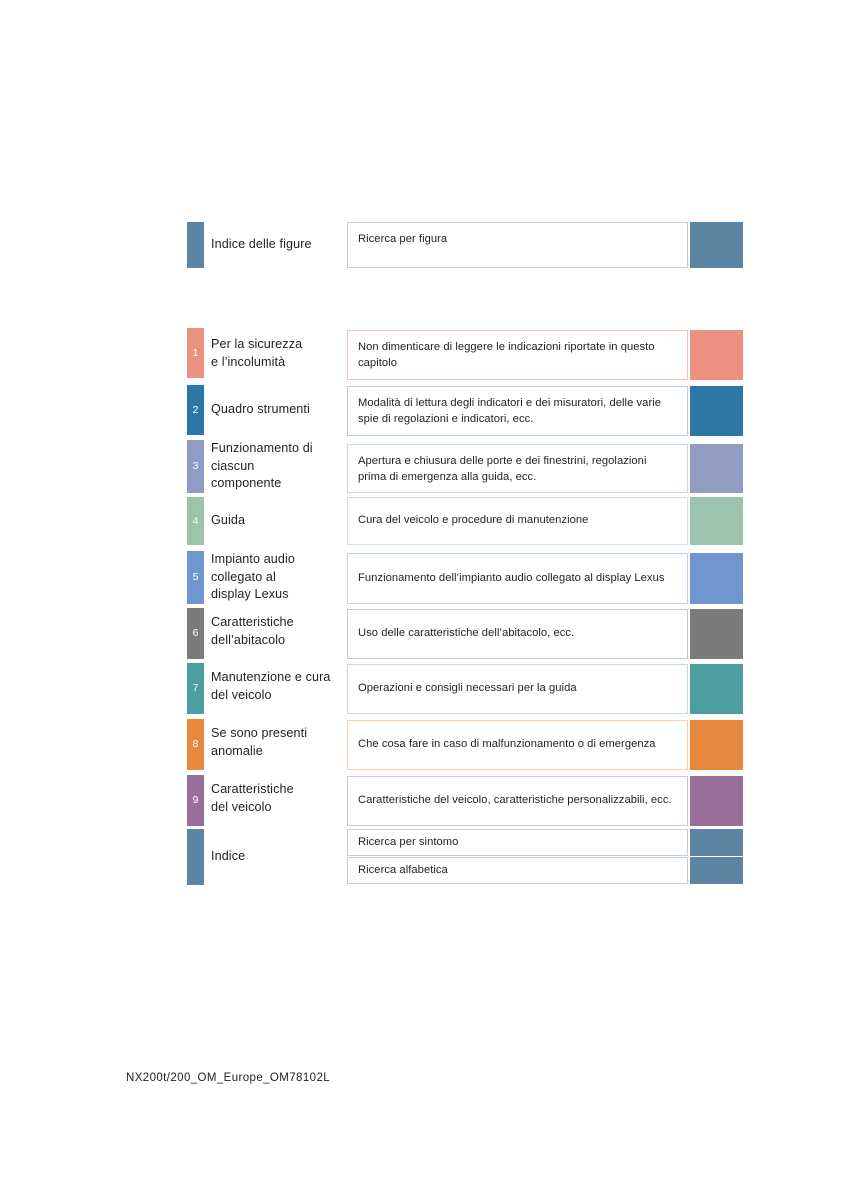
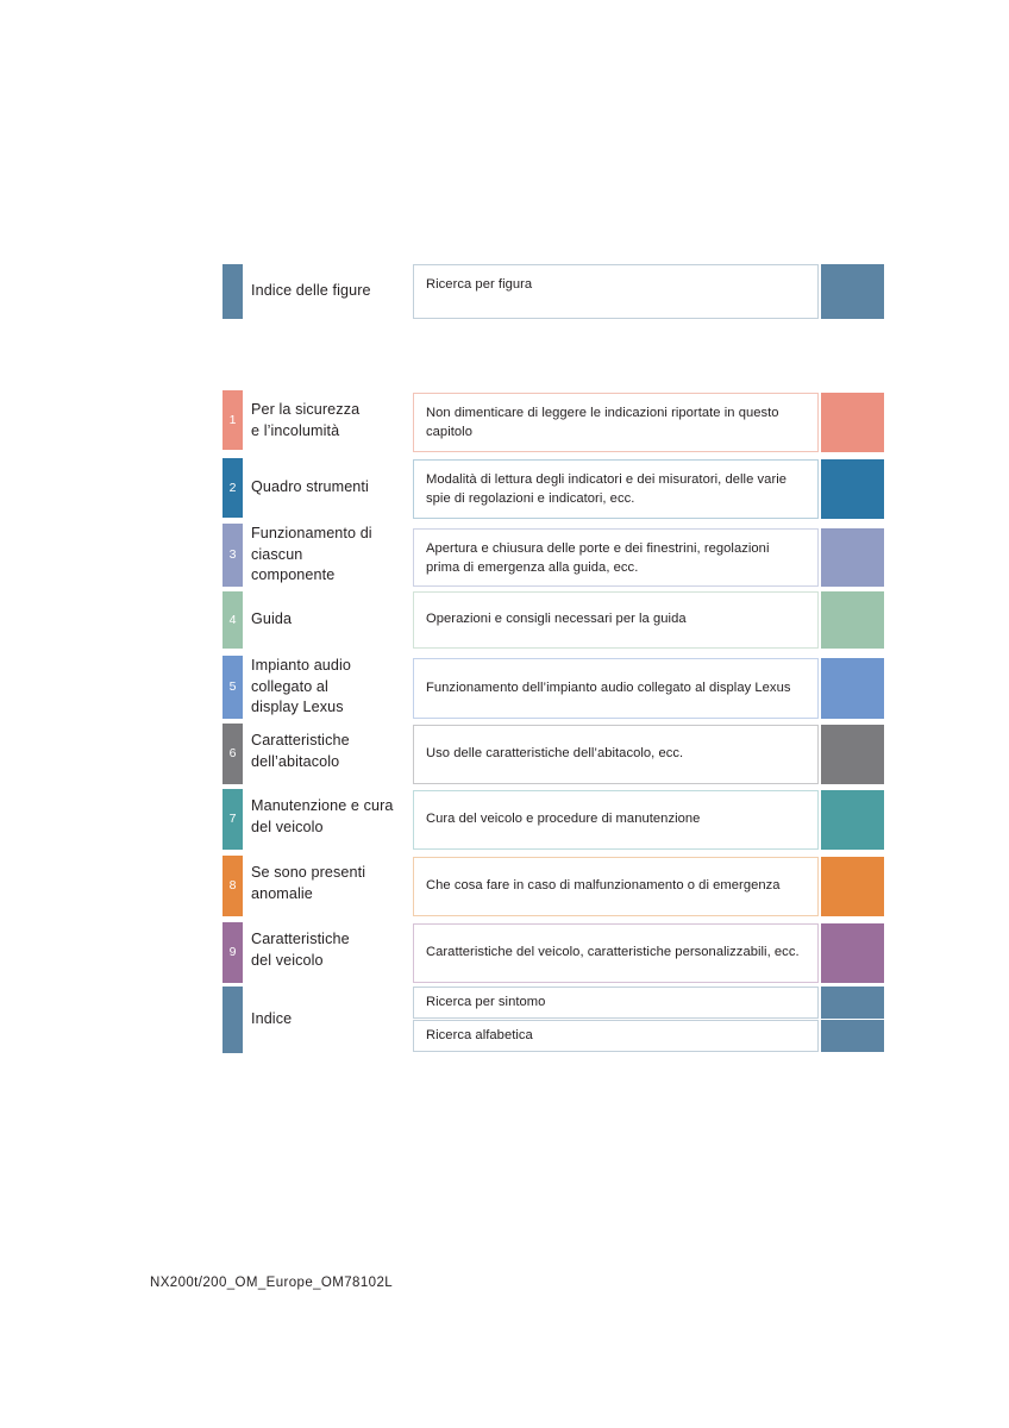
  Indice delle figure
  Ricerca per figura
  1
  Per la sicurezza
  e l’incolumità
  Non dimenticare di leggere le indicazioni riportate in questo capitolo
  2
  Quadro strumenti
  Modalità di lettura degli indicatori e dei misuratori, delle varie spie di regolazioni e indicatori, ecc.
  3
  Funzionamento di
  ciascun
  componente
  Apertura e chiusura delle porte e dei finestrini, regolazioni prima di emergenza alla guida, ecc.
  4
  Guida
- Cura del veicolo e procedure di manutenzione
+ Operazioni e consigli necessari per la guida
  5
  Impianto audio
  collegato al
  display Lexus
  Funzionamento dell’impianto audio collegato al display Lexus
  6
  Caratteristiche
  dell’abitacolo
  Uso delle caratteristiche dell’abitacolo, ecc.
  7
  Manutenzione e cura
  del veicolo
- Operazioni e consigli necessari per la guida
+ Cura del veicolo e procedure di manutenzione
  8
  Se sono presenti
  anomalie
  Che cosa fare in caso di malfunzionamento o di emergenza
  9
  Caratteristiche
  del veicolo
  Caratteristiche del veicolo, caratteristiche personalizzabili, ecc.
  Indice
  Ricerca per sintomo
  Ricerca alfabetica
  NX200t/200_OM_Europe_OM78102L
